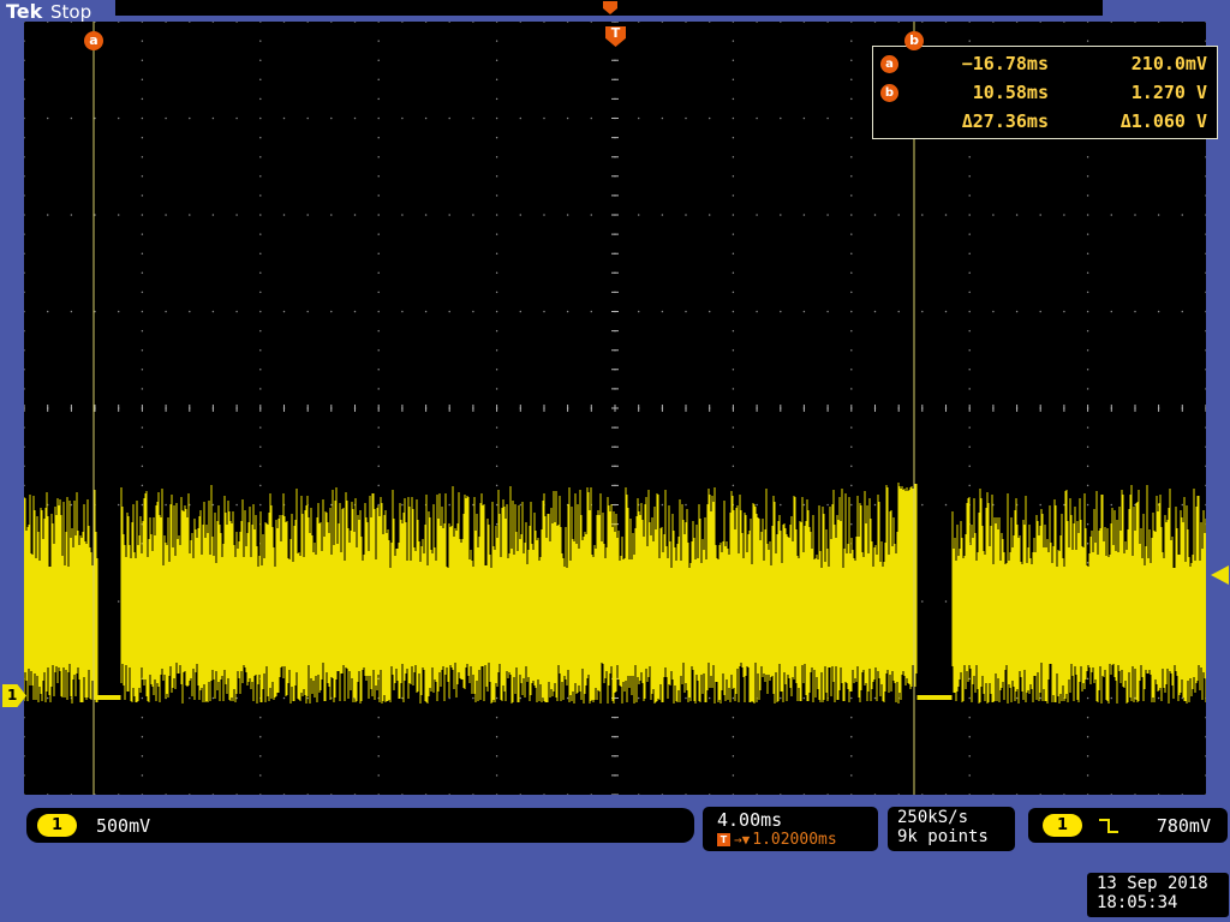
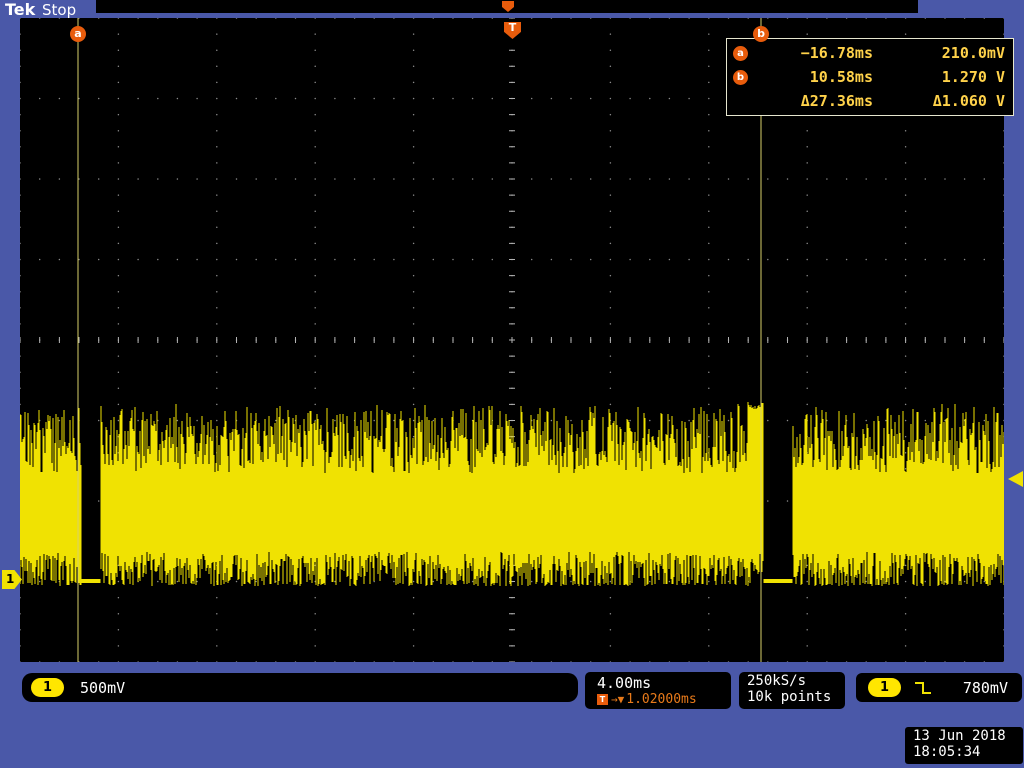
  Tek
  Stop
  T
  a
  −16.78ms
  210.0mV
  b
  10.58ms
  1.270 V
  Δ27.36ms
  Δ1.060 V
  a
  b
  1
  1
  500mV
  4.00ms
  T
  →▼
  1.02000ms
  250kS/s
- 9k points
+ 10k points
  1
  780mV
- 13 Sep 2018
+ 13 Jun 2018
  18:05:34
